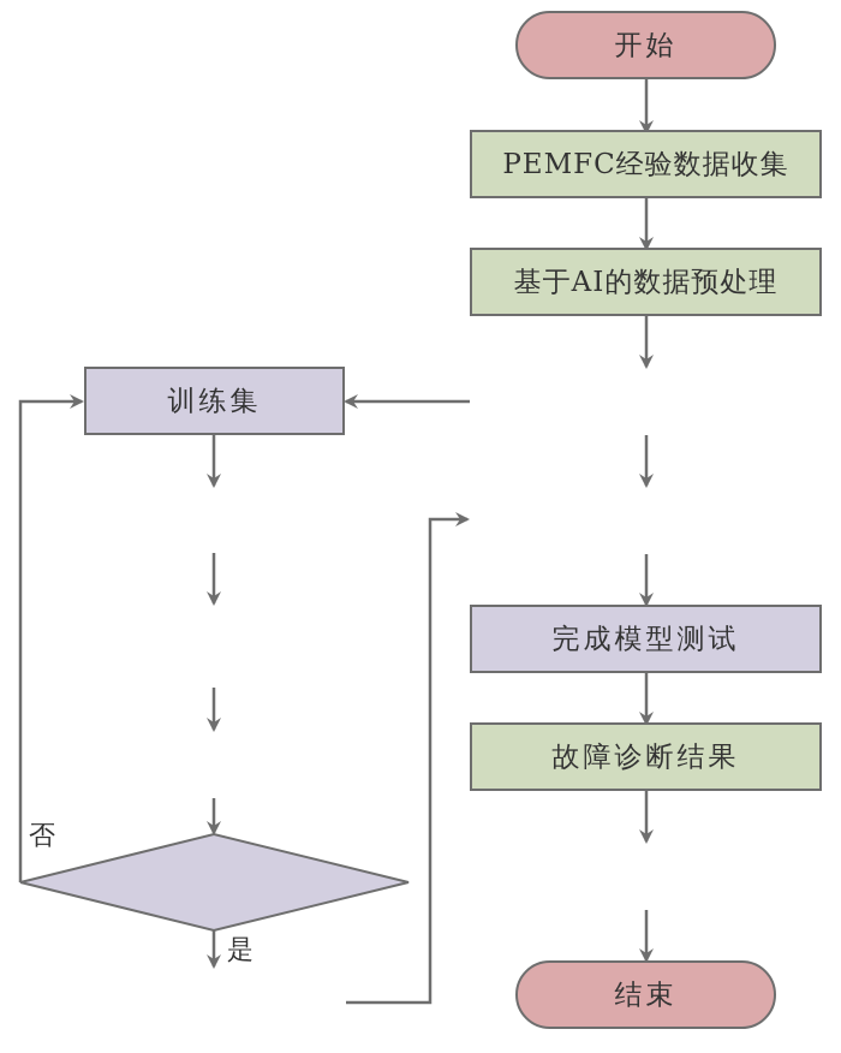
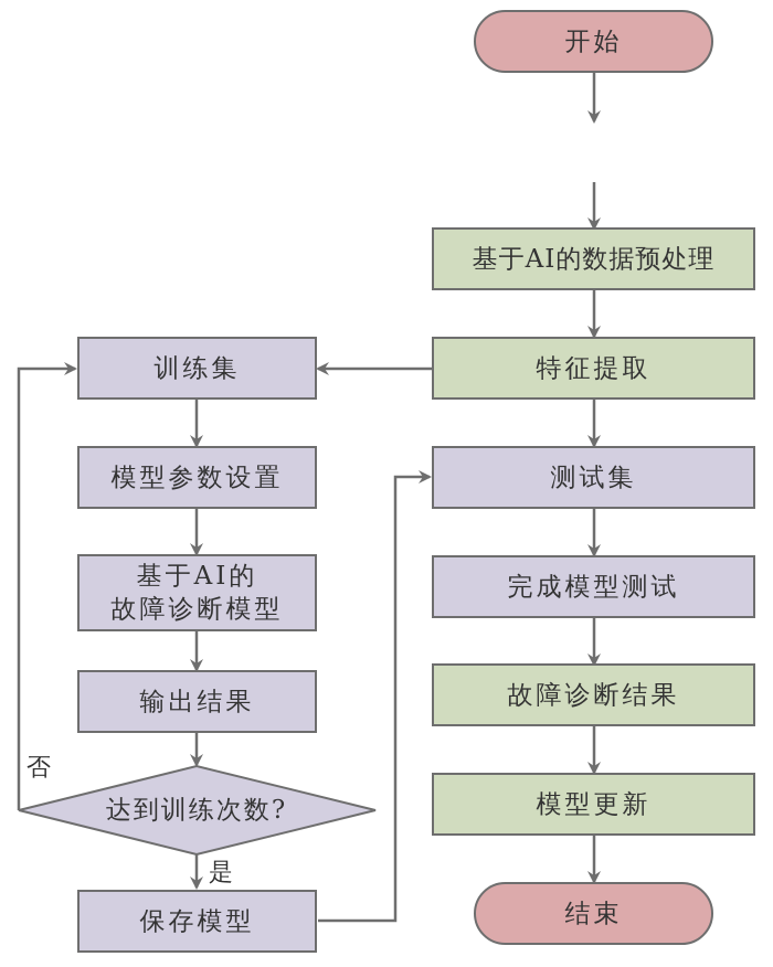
  开始
- PEMFC经验数据收集
  基于AI的数据预处理
+ 特征提取
+ 测试集
  完成模型测试
  故障诊断结果
+ 模型更新
  结束
  训练集
+ 模型参数设置
+ 基于AI的
+ 故障诊断模型
+ 输出结果
+ 达到训练次数?
+ 保存模型
  否
  是
